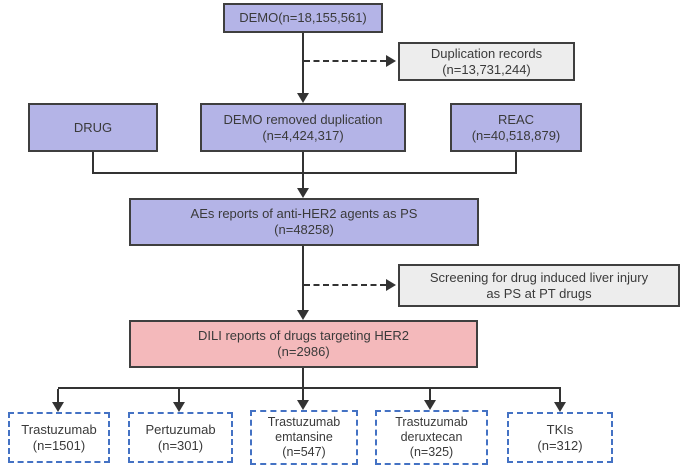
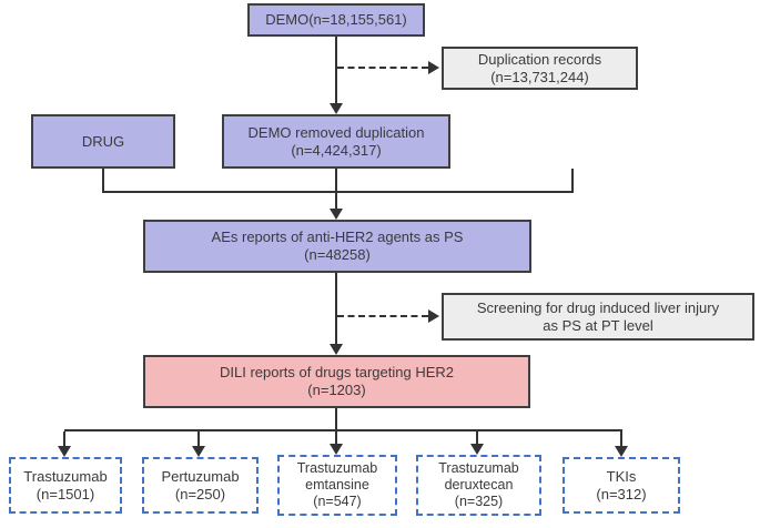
  DEMO(n=18,155,561)
  Duplication records
  (n=13,731,244)
  DRUG
  DEMO removed duplication
  (n=4,424,317)
- REAC
- (n=40,518,879)
  AEs reports of anti-HER2 agents as PS
  (n=48258)
  Screening for drug induced liver injury
- as PS at PT drugs
+ as PS at PT level
  DILI reports of drugs targeting HER2
- (n=2986)
+ (n=1203)
  Trastuzumab
  (n=1501)
  Pertuzumab
- (n=301)
+ (n=250)
  Trastuzumab
  emtansine
  (n=547)
  Trastuzumab
  deruxtecan
  (n=325)
  TKIs
  (n=312)
